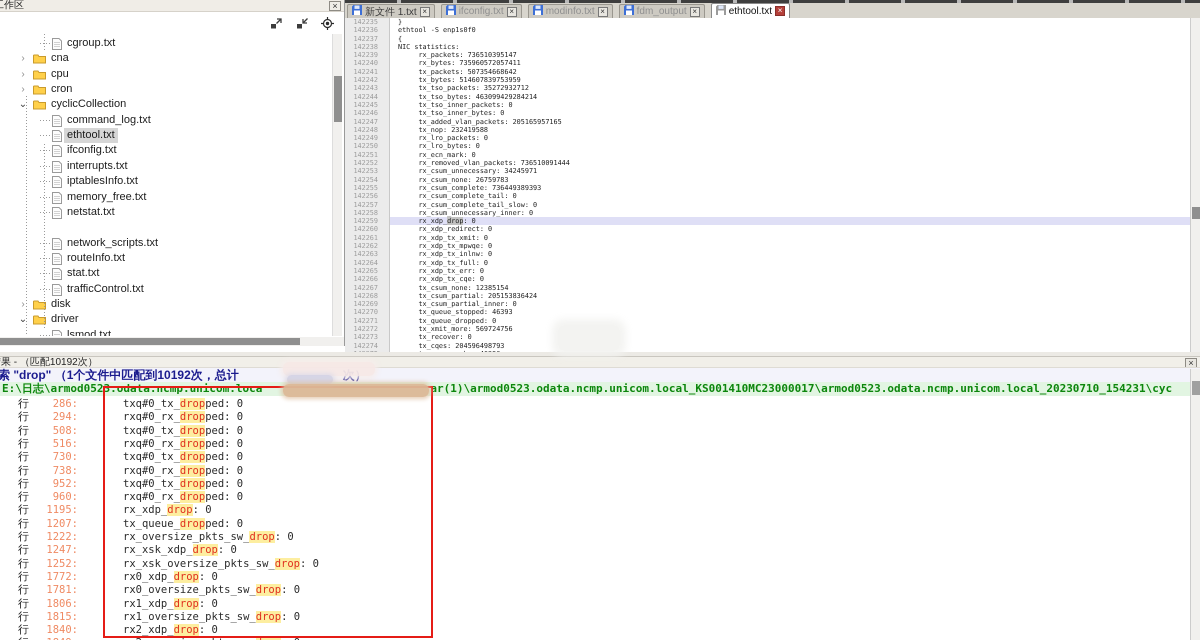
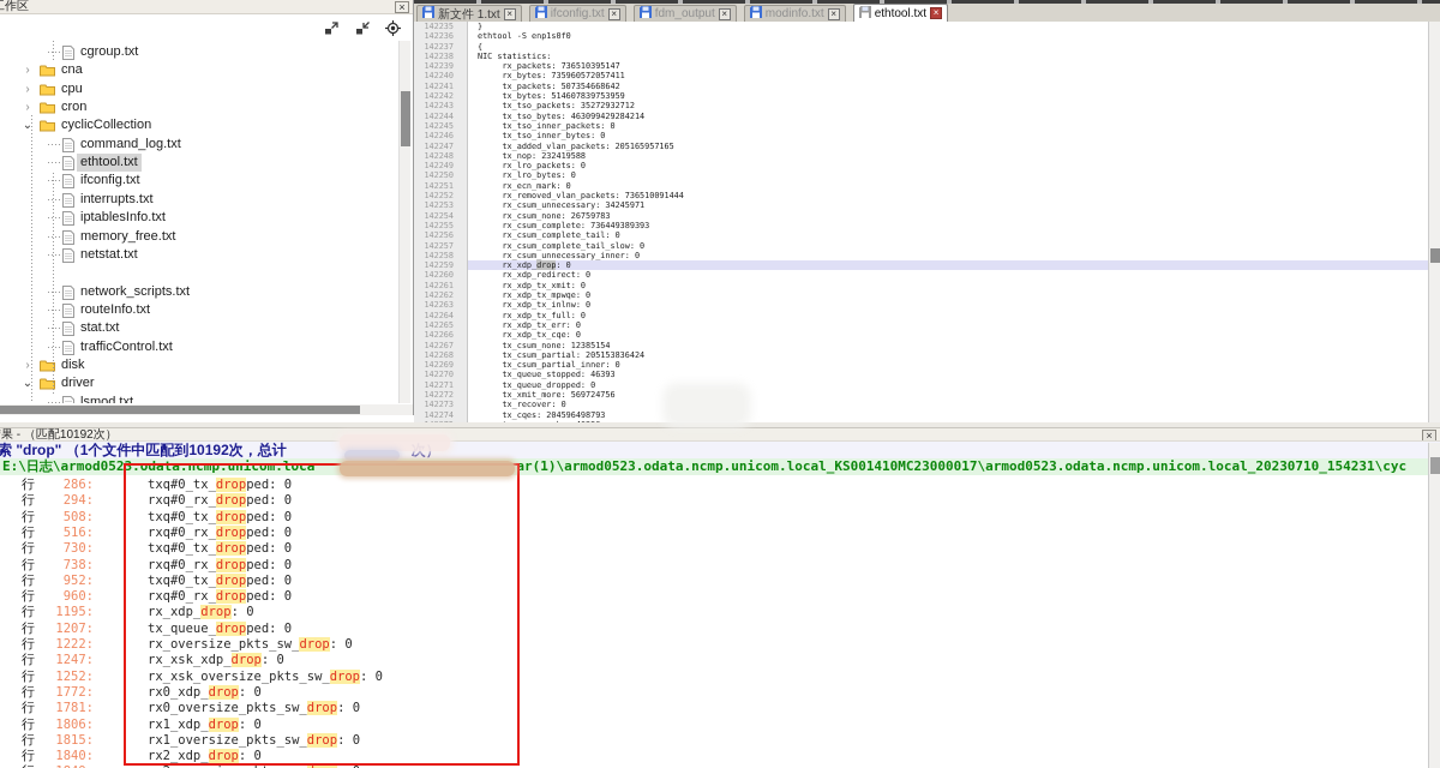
  ×
  cgroup.txt
  ›
  cna
  ›
  cpu
  ›
  cron
  ⌄
  cyclicCollection
  command_log.txt
  ethtool.txt
  ifconfig.txt
  interrupts.txt
  iptablesInfo.txt
  memory_free.txt
  netstat.txt
  network_scripts.txt
  routeInfo.txt
  stat.txt
  trafficControl.txt
  ›
  disk
  ⌄
  driver
  lsmod.txt
  新文件 1.txt
  ×
  ifconfig.txt
  ×
- modinfo.txt
+ fdm_output
  ×
- fdm_output
+ modinfo.txt
  ×
  ethtool.txt
  ×
  142235
  }
  142237
  {
  142238
  NIC statistics:
  142239
  rx_packets: 736510395147
  142240
  rx_bytes: 735960572057411
  142241
  tx_packets: 507354668642
  142242
  tx_bytes: 514607839753959
  142243
  tx_tso_packets: 35272932712
  142244
  tx_tso_bytes: 463099429284214
  142245
  tx_tso_inner_packets: 0
  142246
  tx_tso_inner_bytes: 0
  142247
  tx_added_vlan_packets: 205165957165
  142248
  tx_nop: 232419588
  142249
  rx_lro_packets: 0
  142250
  rx_lro_bytes: 0
  142251
  rx_ecn_mark: 0
  142252
  rx_removed_vlan_packets: 736510091444
  142253
  rx_csum_unnecessary: 34245971
  142254
  rx_csum_none: 26759783
  142255
  rx_csum_complete: 736449389393
  142256
  rx_csum_complete_tail: 0
  142257
  rx_csum_complete_tail_slow: 0
  142258
  rx_csum_unnecessary_inner: 0
  142259
  rx_xdp_drop: 0
  142260
  rx_xdp_redirect: 0
  142261
  rx_xdp_tx_xmit: 0
  142262
  rx_xdp_tx_mpwqe: 0
  142263
  rx_xdp_tx_inlnw: 0
  142264
  rx_xdp_tx_full: 0
  142265
  rx_xdp_tx_err: 0
  142266
  rx_xdp_tx_cqe: 0
  142267
  tx_csum_none: 12385154
  142268
  tx_csum_partial: 205153836424
  142269
  tx_csum_partial_inner: 0
  142270
  tx_queue_stopped: 46393
  142271
  tx_queue_dropped: 0
  142272
  tx_xmit_more: 569724756
  142273
  tx_recover: 0
  142274
  tx_cqes: 204596498793
  果 - （匹配10192次）
  ×
  索 "drop" （1个文件中匹配到10192次，总计
  E:\日志\armod0523.odata.ncmp.unicom.loca ar(1)\armod0523.odata.ncmp.unicom.local_KS001410MC23000017\armod0523.odata.ncmp.unicom.local_20230710_154231\cyc
  行
  286:
  txq#0_tx_dropped: 0
  行
  294:
  rxq#0_rx_dropped: 0
  行
  508:
  txq#0_tx_dropped: 0
  行
  516:
  rxq#0_rx_dropped: 0
  行
  730:
  txq#0_tx_dropped: 0
  行
  738:
  rxq#0_rx_dropped: 0
  行
  952:
  txq#0_tx_dropped: 0
  行
  960:
  rxq#0_rx_dropped: 0
  行
  1195:
  rx_xdp_drop: 0
  行
  1207:
  tx_queue_dropped: 0
  行
  1222:
  rx_oversize_pkts_sw_drop: 0
  行
  1247:
  rx_xsk_xdp_drop: 0
  行
  1252:
  rx_xsk_oversize_pkts_sw_drop: 0
  行
  1772:
  rx0_xdp_drop: 0
  行
  1781:
  rx0_oversize_pkts_sw_drop: 0
  行
  1806:
  rx1_xdp_drop: 0
  行
  1815:
  rx1_oversize_pkts_sw_drop: 0
  行
  1840:
  rx2_xdp_drop: 0
